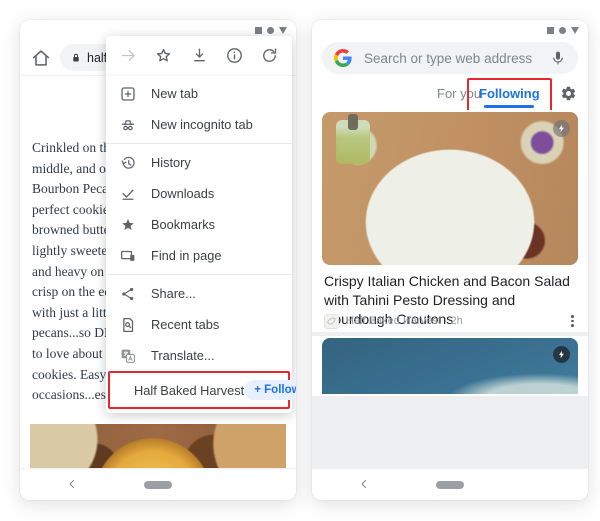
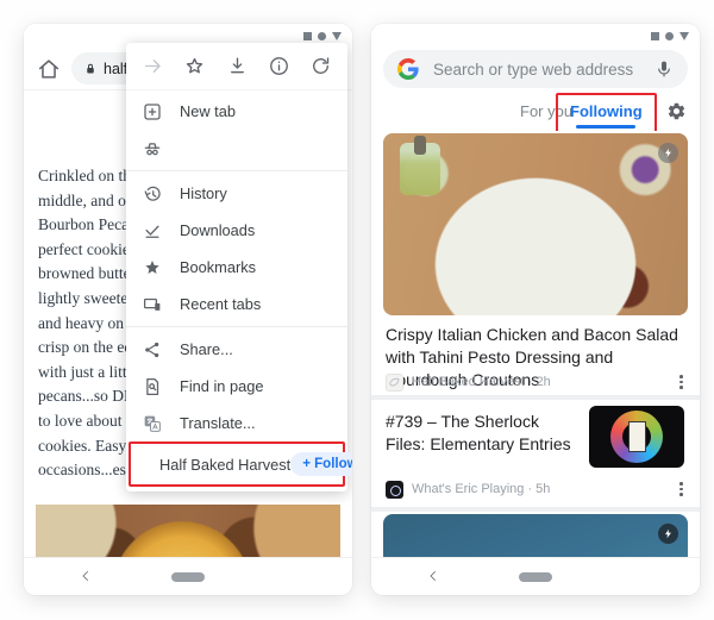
  Crinkled on t
  middle, and o
  Bourbon Pec
  perfect cooki
  browned butt
  lightly sweete
  and heavy on
  crisp on the e
  with just a litt
  pecans...so D
  to love about
  cookies. Easy
  occasions...es
  New tab
- New incognito tab
  History
  Downloads
  Bookmarks
- Find in page
+ Recent tabs
  Share...
- Recent tabs
+ Find in page
  Translate...
  Half Baked Harvest
  + Follo
  Search or type web address
  For you
  Following
  Crispy Italian Chicken and Bacon Salad with Tahini Pesto Dressing and urdough Croutons
  Half Baked Harvest · 2h
+ #739 – The Sherlock Files: Elementary Entries
+ What's Eric Playing · 5h
